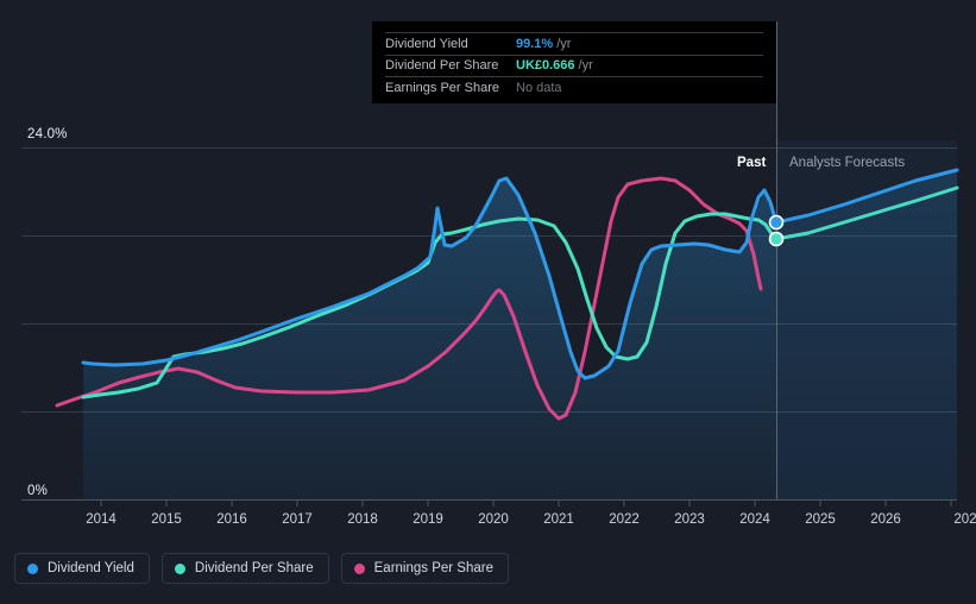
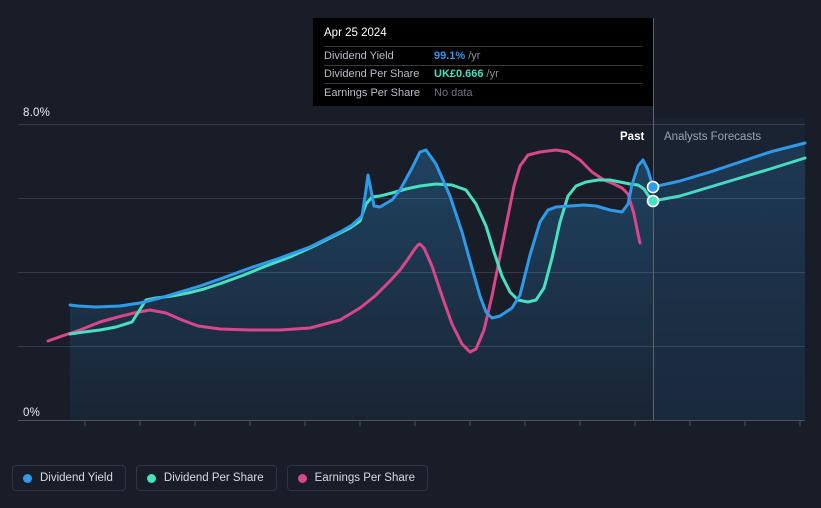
- 24.0%
+ 8.0%
  0%
- 2014
- 2015
- 2016
- 2017
- 2018
- 2019
- 2020
- 2021
- 2022
- 2023
- 2024
- 2025
- 2026
- 202
  Past
  Analysts Forecasts
+ Apr 25 2024
  Dividend Yield
  99.1%
  /yr
  Dividend Per Share
  UK£0.666
  /yr
  Earnings Per Share
  No data
  Dividend Yield
  Dividend Per Share
  Earnings Per Share
